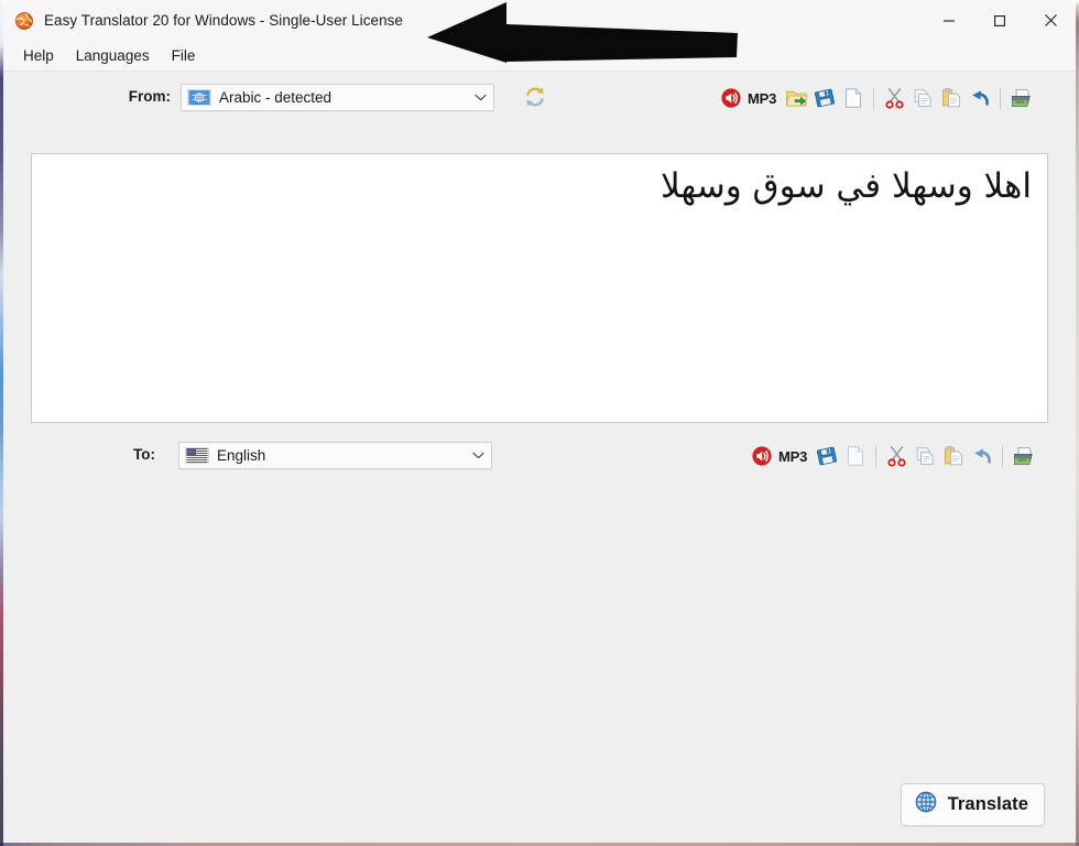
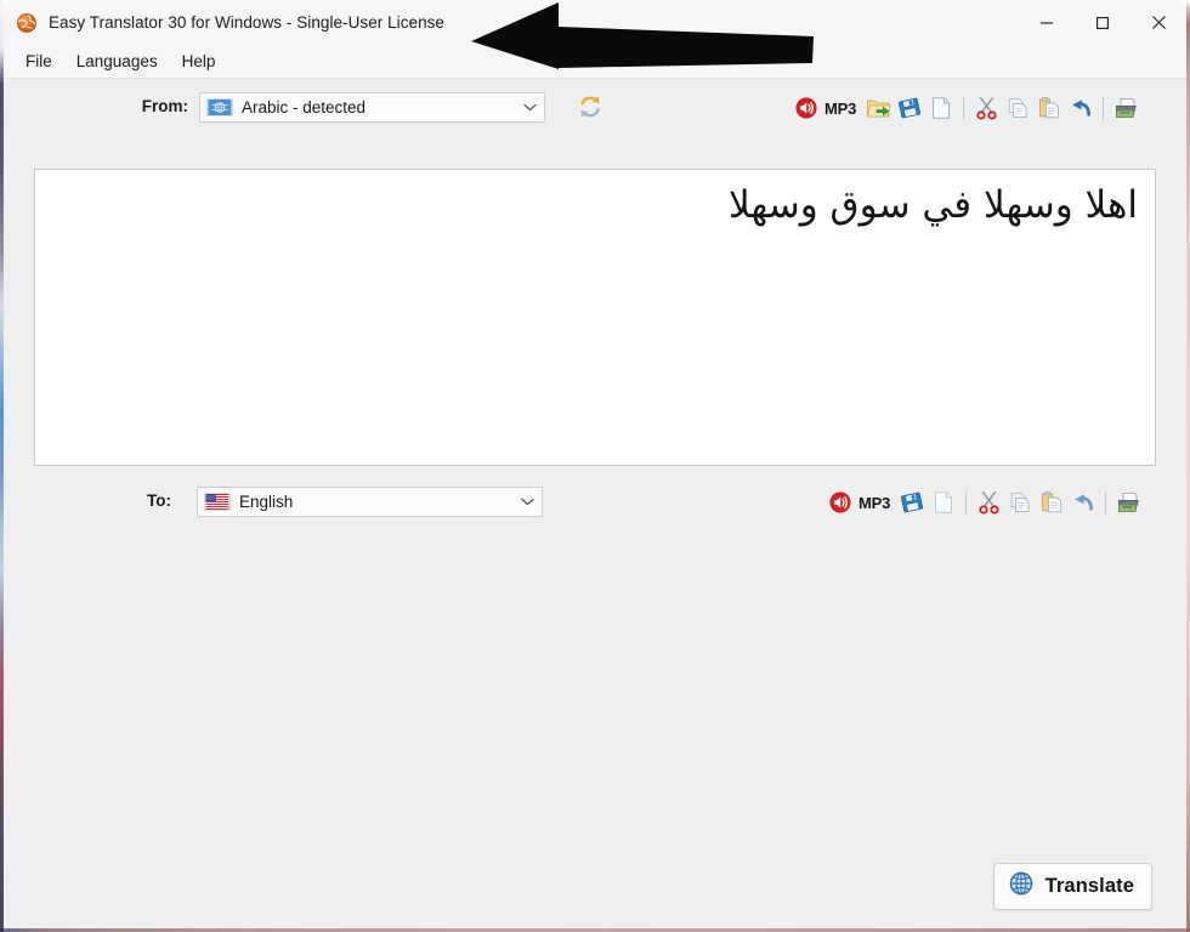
- Easy Translator 20 for Windows - Single-User License
+ Easy Translator 30 for Windows - Single-User License
- Help
+ File
  Languages
- File
+ Help
  From:
  Arabic - detected
  MP3
  اهلا وسهلا في سوق وسهلا
  To:
  English
  MP3
  Translate
